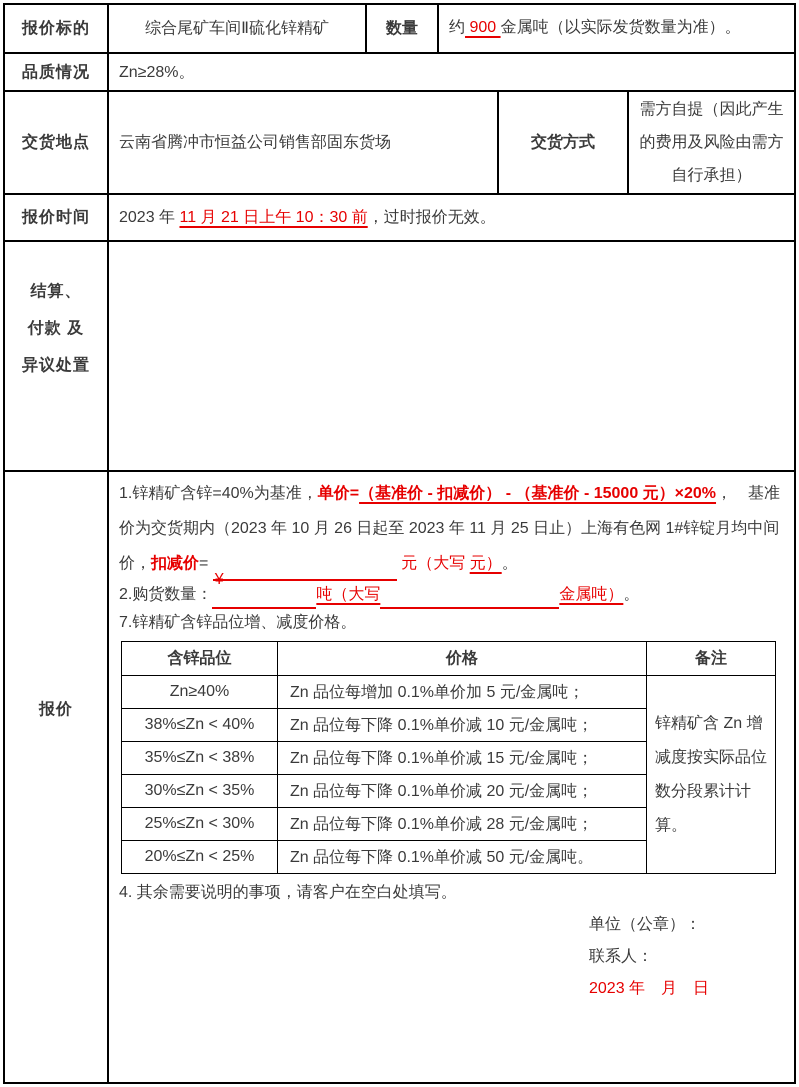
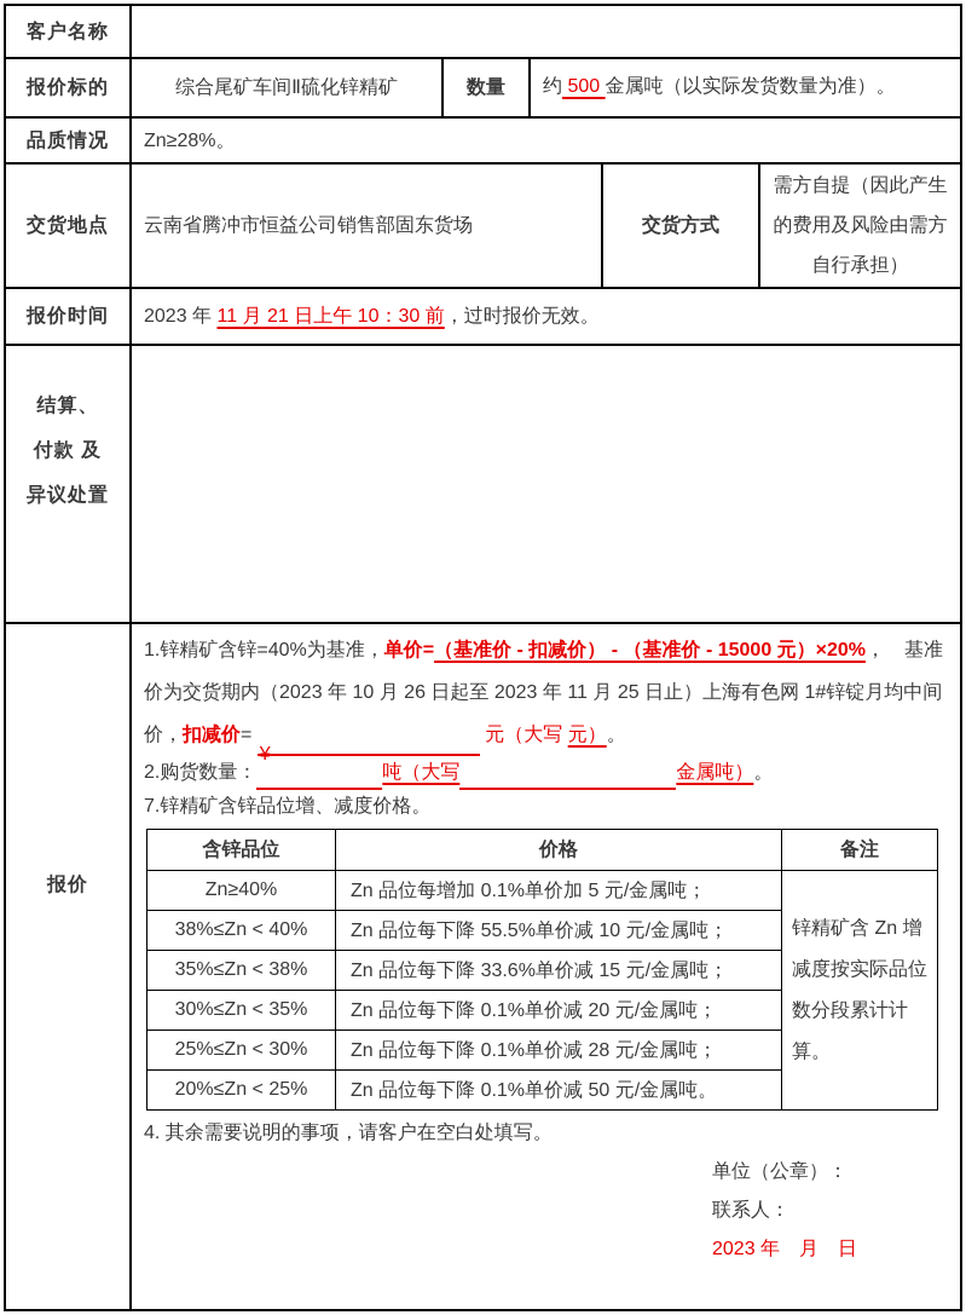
+ 客户名称
  报价标的
  综合尾矿车间Ⅱ硫化锌精矿
  数量
- 约 900 金属吨（以实际发货数量为准）。
+ 约 500 金属吨（以实际发货数量为准）。
  品质情况
  Zn≥28%。
  交货地点
  云南省腾冲市恒益公司销售部固东货场
  交货方式
  需方自提（因此产生的费用及风险由需方自行承担）
  报价时间
  2023 年 11 月 21 日上午 10：30 前，过时报价无效。
  结算、
  付款 及
  异议处置
  报价
  1.锌精矿含锌=40%为基准，单价=（基准价 - 扣减价） - （基准价 - 15000 元）×20%， 基准价为交货期内（2023 年 10 月 26 日起至 2023 年 11 月 25 日止）上海有色网 1#锌锭月均中间价，扣减价= ¥ 元（大写 元）。
  2.购货数量： 吨（大写 金属吨）。
  7.锌精矿含锌品位增、减度价格。
  含锌品位	价格	备注
  Zn≥40%	Zn 品位每增加 0.1%单价加 5 元/金属吨；	锌精矿含 Zn 增减度按实际品位数分段累计计算。
- 38%≤Zn < 40%	Zn 品位每下降 0.1%单价减 10 元/金属吨；
+ 38%≤Zn < 40%	Zn 品位每下降 55.5%单价减 10 元/金属吨；
- 35%≤Zn < 38%	Zn 品位每下降 0.1%单价减 15 元/金属吨；
+ 35%≤Zn < 38%	Zn 品位每下降 33.6%单价减 15 元/金属吨；
  30%≤Zn < 35%	Zn 品位每下降 0.1%单价减 20 元/金属吨；
  25%≤Zn < 30%	Zn 品位每下降 0.1%单价减 28 元/金属吨；
  20%≤Zn < 25%	Zn 品位每下降 0.1%单价减 50 元/金属吨。
  4. 其余需要说明的事项，请客户在空白处填写。
  单位（公章）：
  联系人：
  2023 年 月 日
